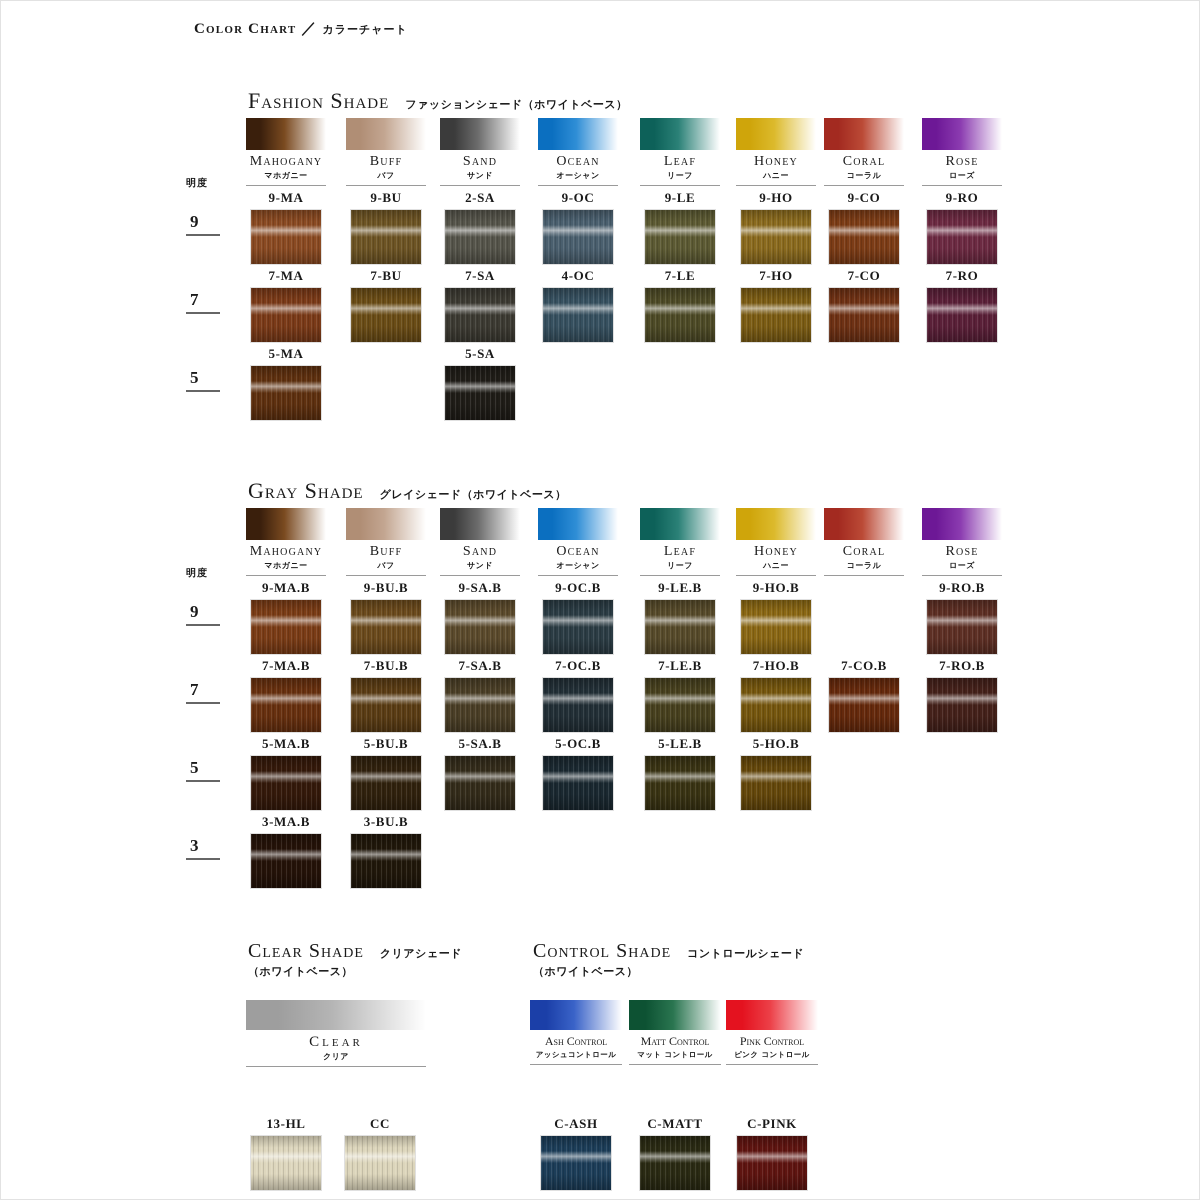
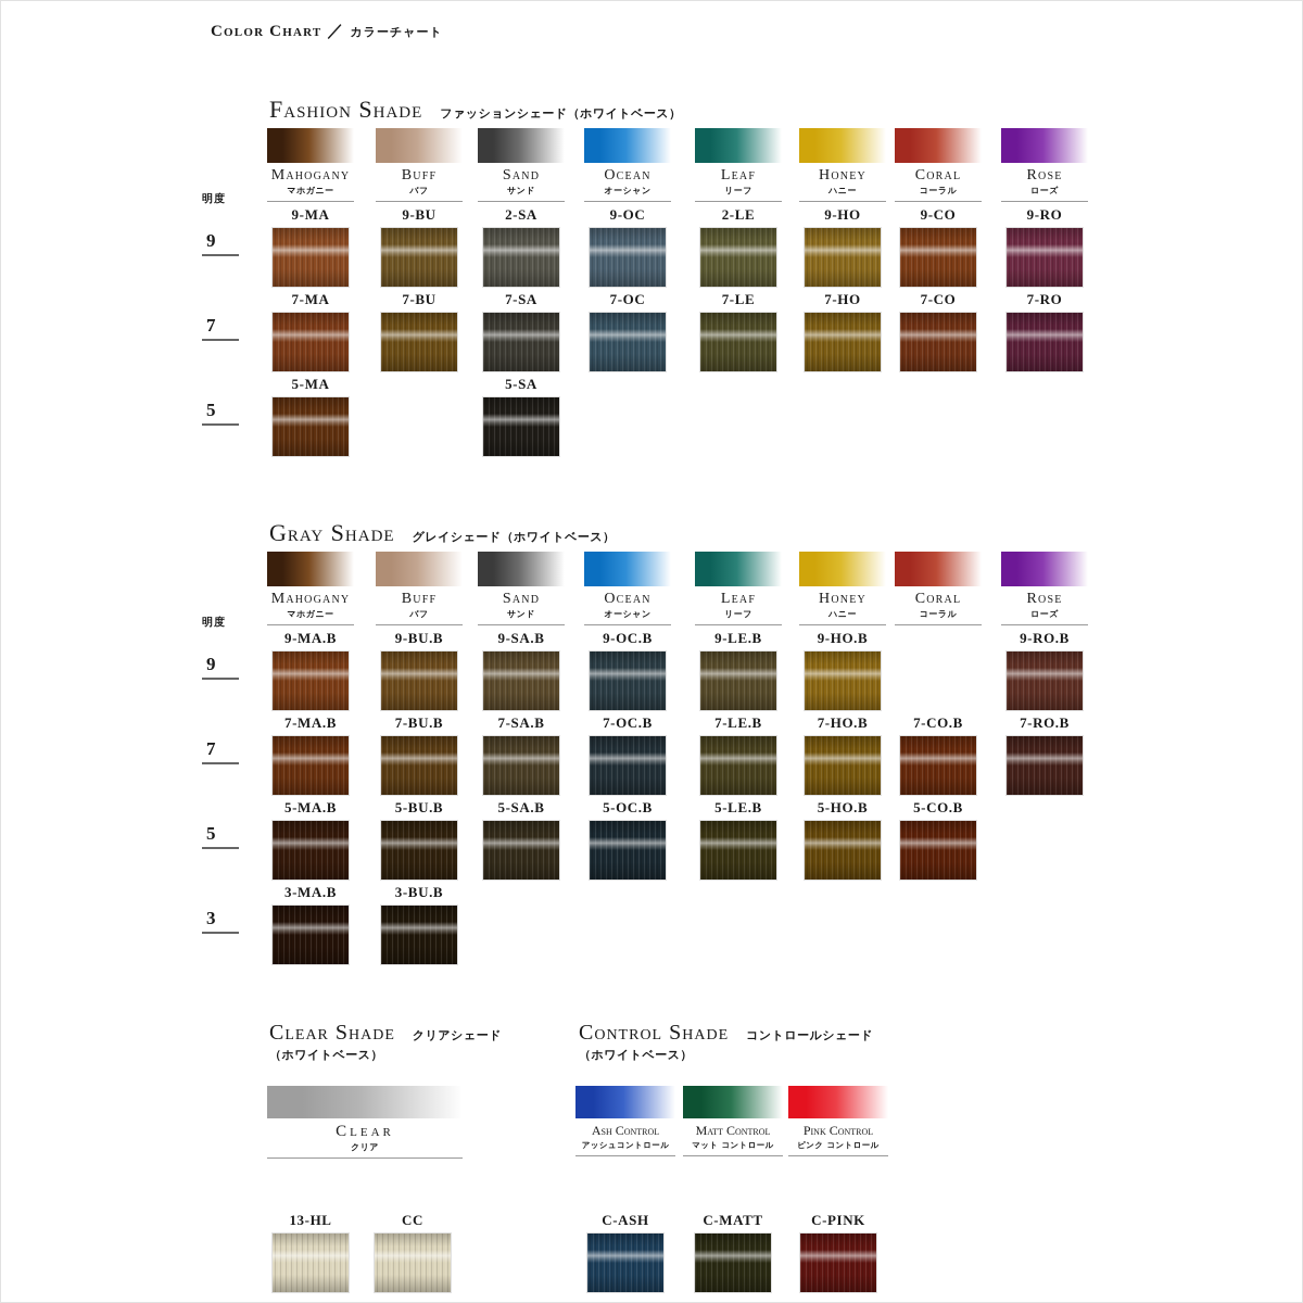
  Color Chart ／ カラーチャート
  Fashion Shade ファッションシェード（ホワイトベース）
  Mahogany
  マホガニー
  Buff
  バフ
  Sand
  サンド
  Ocean
  オーシャン
  Leaf
  リーフ
  Honey
  ハニー
  Coral
  コーラル
  Rose
  ローズ
  9
  9-MA
  9-BU
  2-SA
  9-OC
- 9-LE
+ 2-LE
  9-HO
  9-CO
  9-RO
  7
  7-MA
  7-BU
  7-SA
- 4-OC
+ 7-OC
  7-LE
  7-HO
  7-CO
  7-RO
  5
  5-MA
  5-SA
  明度
  Gray Shade グレイシェード（ホワイトベース）
  Mahogany
  マホガニー
  Buff
  バフ
  Sand
  サンド
  Ocean
  オーシャン
  Leaf
  リーフ
  Honey
  ハニー
  Coral
  コーラル
  Rose
  ローズ
  9
  9-MA.B
  9-BU.B
  9-SA.B
  9-OC.B
  9-LE.B
  9-HO.B
  9-RO.B
  7
  7-MA.B
  7-BU.B
  7-SA.B
  7-OC.B
  7-LE.B
  7-HO.B
  7-CO.B
  7-RO.B
  5
  5-MA.B
  5-BU.B
  5-SA.B
  5-OC.B
  5-LE.B
  5-HO.B
+ 5-CO.B
  3
  3-MA.B
  3-BU.B
  明度
  Clear Shade クリアシェード
  （ホワイトベース）
  Clear
  クリア
  13-HL
  CC
  Control Shade コントロールシェード
  （ホワイトベース）
  Ash Control
  アッシュコントロール
  Matt Control
  マット コントロール
  Pink Control
  ピンク コントロール
  C-ASH
  C-MATT
  C-PINK
